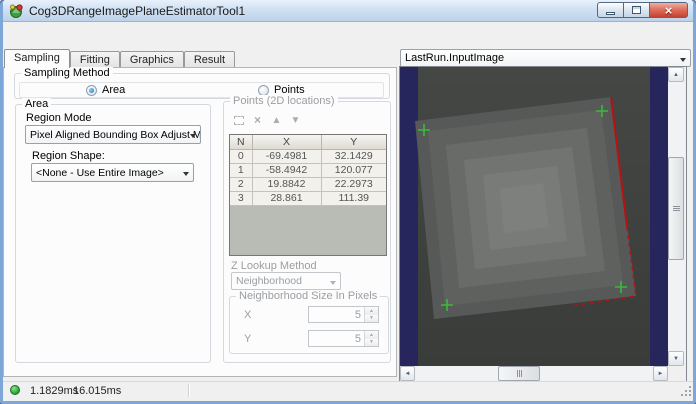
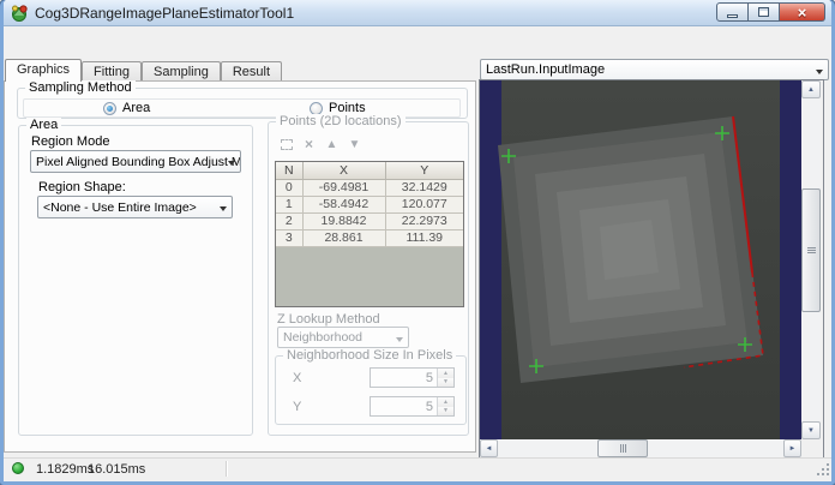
  Cog3DRangeImagePlaneEstimatorTool1
  ×
- Sampling
+ Graphics
  Fitting
- Graphics
+ Sampling
  Result
  Sampling Method
  Area
  Points
  Area
  Region Mode
  Pixel Aligned Bounding Box Adjust M
  Region Shape:
  <None - Use Entire Image>
  Points (2D locations)
  ×
  ▲
  ▼
  N	X	Y
  0	-69.4981	32.1429
  1	-58.4942	120.077
  2	19.8842	22.2973
  3	28.861	111.39
  Z Lookup Method
  Neighborhood
  Neighborhood Size In Pixels
  X
  5
  Y
  5
  LastRun.InputImage
  1.1829ms
  16.015ms
